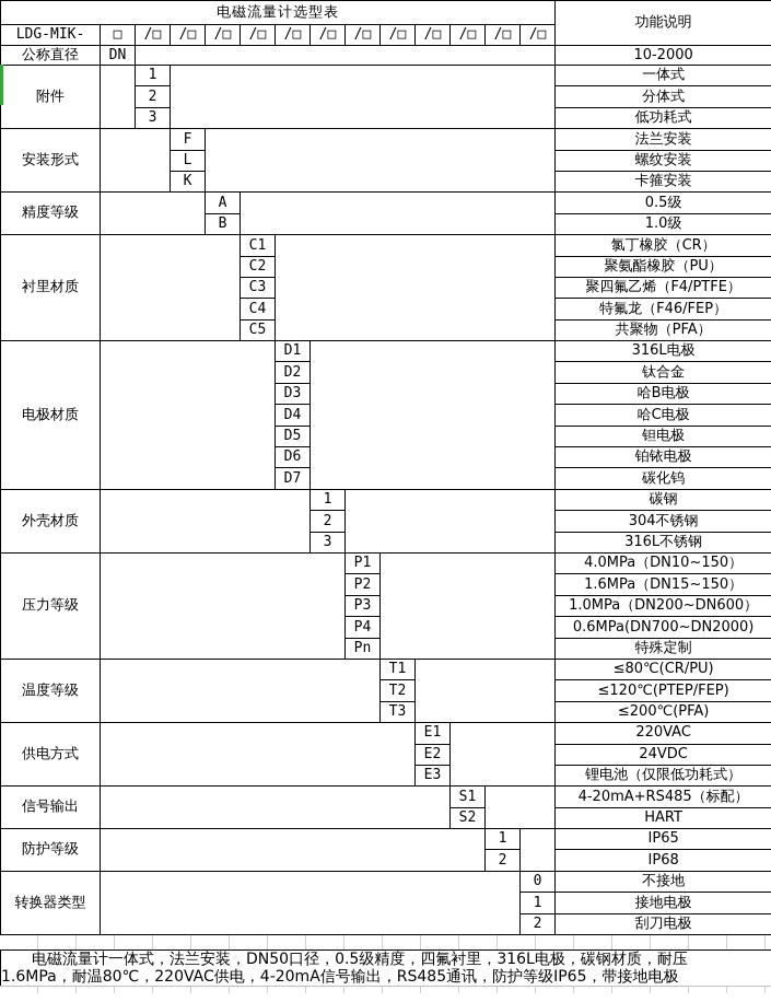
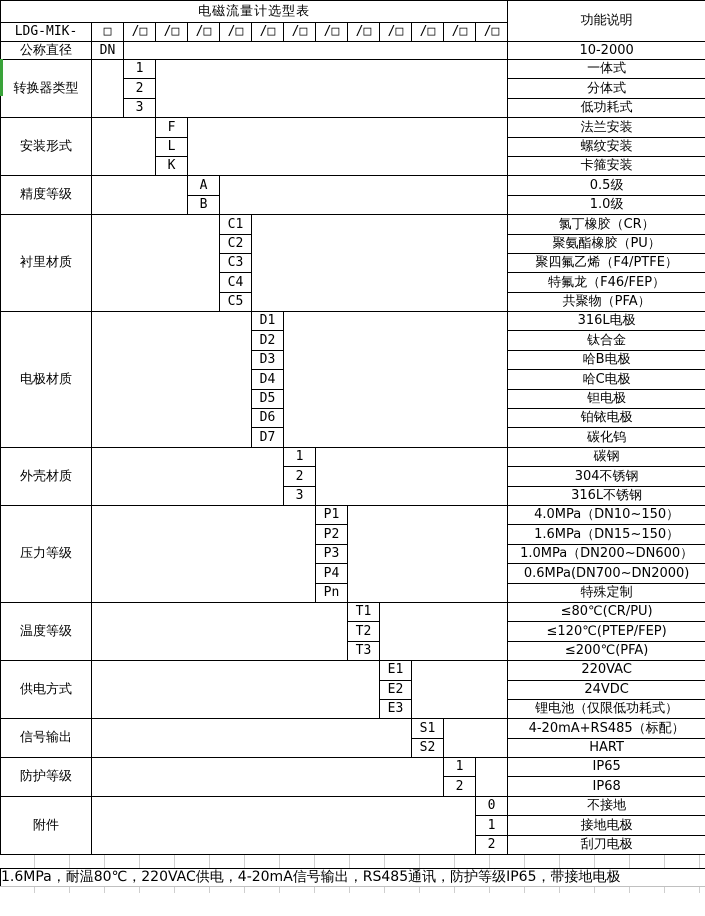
  电磁流量计选型表	功能说明
  LDG-MIK-	□	/□	/□	/□	/□	/□	/□	/□	/□	/□	/□	/□	/□
  公称直径	DN		10-2000
- 附件		1		一体式
+ 转换器类型		1		一体式
  2	分体式
  3	低功耗式
  安装形式		F		法兰安装
  L	螺纹安装
  K	卡箍安装
  精度等级		A		0.5级
  B	1.0级
  衬里材质		C1		氯丁橡胶（CR）
  C2	聚氨酯橡胶（PU）
  C3	聚四氟乙烯（F4/PTFE）
  C4	特氟龙（F46/FEP）
  C5	共聚物（PFA）
  电极材质		D1		316L电极
  D2	钛合金
  D3	哈B电极
  D4	哈C电极
  D5	钽电极
  D6	铂铱电极
  D7	碳化钨
  外壳材质		1		碳钢
  2	304不锈钢
  3	316L不锈钢
  压力等级		P1		4.0MPa（DN10~150）
  P2	1.6MPa（DN15~150）
  P3	1.0MPa（DN200~DN600）
  P4	0.6MPa(DN700~DN2000)
  Pn	特殊定制
  温度等级		T1		≤80℃(CR/PU)
  T2	≤120℃(PTEP/FEP)
  T3	≤200℃(PFA)
  供电方式		E1		220VAC
  E2	24VDC
  E3	锂电池（仅限低功耗式）
  信号输出		S1		4-20mA+RS485（标配）
  S2	HART
  防护等级		1		IP65
  2	IP68
- 转换器类型		0	不接地
+ 附件		0	不接地
  1	接地电极
  2	刮刀电极
- 电磁流量计一体式，法兰安装，DN50口径，0.5级精度，四氟衬里，316L电极，碳钢材质，耐压
  1.6MPa，耐温80℃，220VAC供电，4-20mA信号输出，RS485通讯，防护等级IP65，带接地电极
